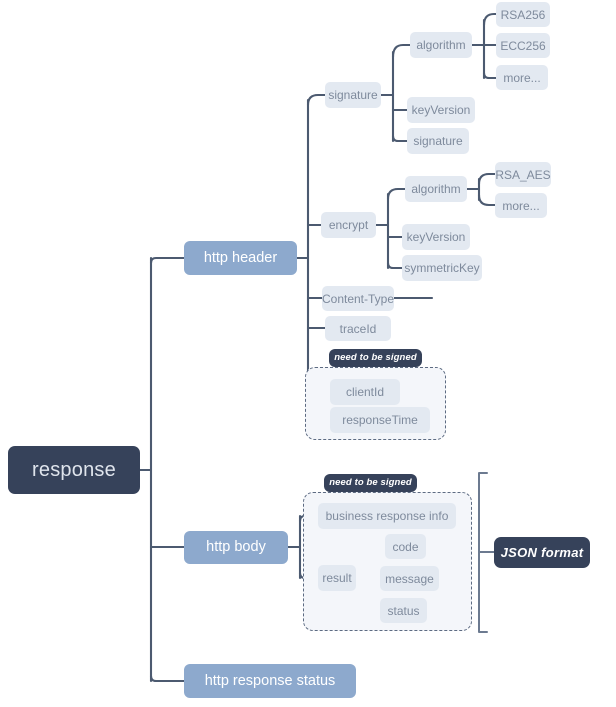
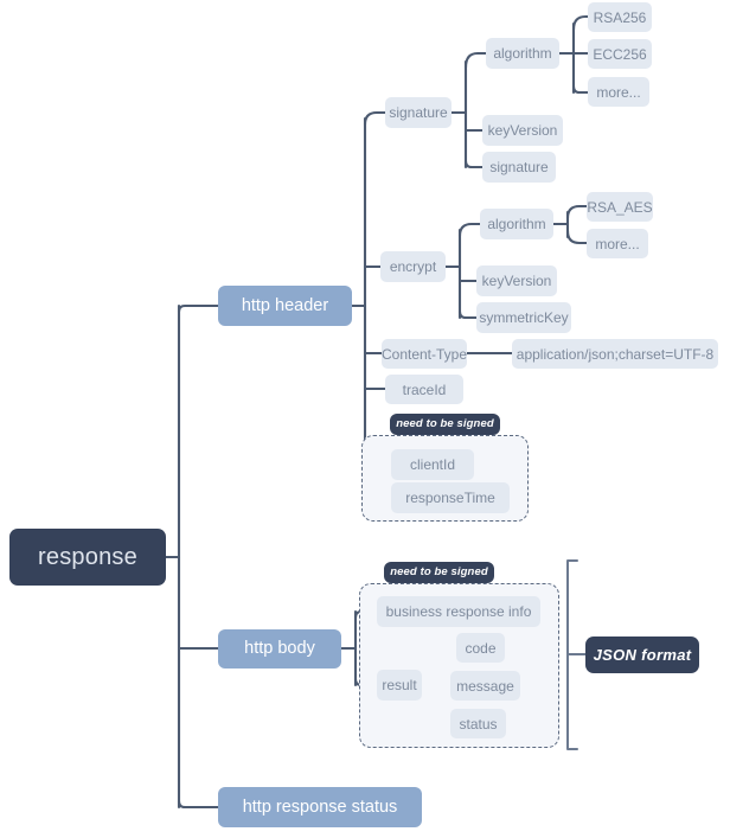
  response
  http header
  http body
  http response status
  signature
  algorithm
  RSA256
  ECC256
  more...
  keyVersion
  signature
  encrypt
  algorithm
  RSA_AES
  more...
  keyVersion
  symmetricKey
  Content-Type
+ application/json;charset=UTF-8
  traceId
  need to be signed
  clientId
  responseTime
  need to be signed
  business response info
  result
  code
  message
  status
  JSON format
